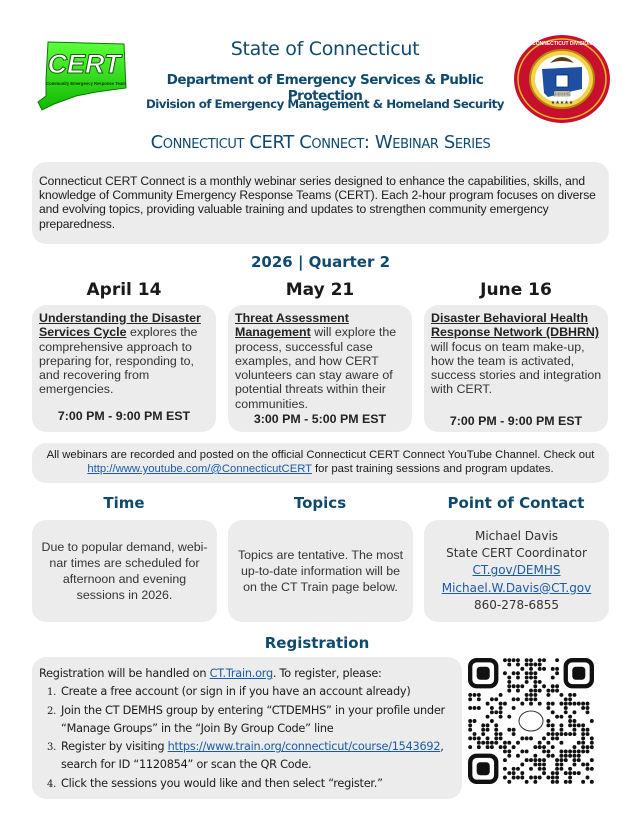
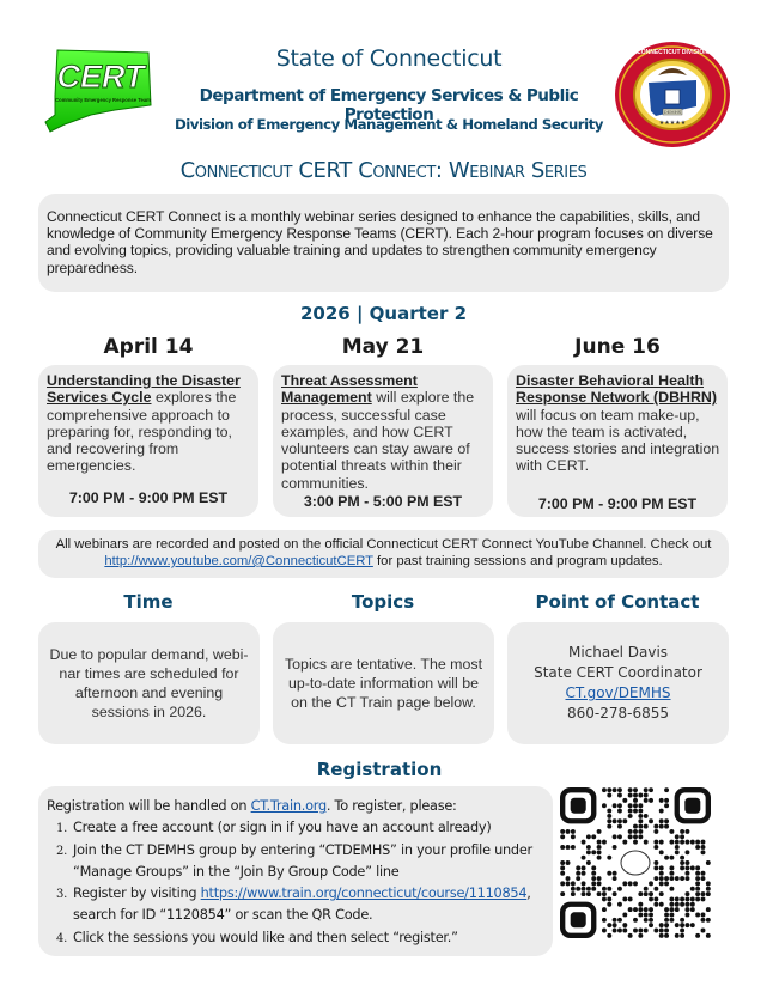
  CERT
  State of Connecticut
  Department of Emergency Services & Public Protection
  Division of Emergency Management & Homeland Security
  Connecticut CERT Connect: Webinar Series
  Connecticut CERT Connect is a monthly webinar series designed to enhance the capabilities, skills, and knowledge of Community Emergency Response Teams (CERT). Each 2-hour program focuses on diverse and evolving topics, providing valuable training and updates to strengthen community emergency preparedness.
  2026 | Quarter 2
  April 14
  May 21
  June 16
  Understanding the Disaster Services Cycle explores the comprehensive approach to preparing for, responding to, and recovering from emergencies.
  7:00 PM - 9:00 PM EST
  Threat Assessment Management will explore the process, successful case examples, and how CERT volunteers can stay aware of potential threats within their communities.
  3:00 PM - 5:00 PM EST
  Disaster Behavioral Health Response Network (DBHRN) will focus on team make-up, how the team is activated, success stories and integration with CERT.
  7:00 PM - 9:00 PM EST
  All webinars are recorded and posted on the official Connecticut CERT Connect YouTube Channel. Check out http://www.youtube.com/@ConnecticutCERT for past training sessions and program updates.
  Time
  Topics
  Point of Contact
  Due to popular demand, webi-nar times are scheduled for afternoon and evening sessions in 2026.
  Topics are tentative. The most up-to-date information will be on the CT Train page below.
  Michael Davis
  State CERT Coordinator
  CT.gov/DEMHS
- Michael.W.Davis@CT.gov
  860-278-6855
  Registration
  Registration will be handled on CT.Train.org. To register, please:
  Create a free account (or sign in if you have an account already)
  Join the CT DEMHS group by entering “CTDEMHS” in your profile under “Manage Groups” in the “Join By Group Code” line
- Register by visiting https://www.train.org/connecticut/course/1543692, search for ID “1120854” or scan the QR Code.
+ Register by visiting https://www.train.org/connecticut/course/1110854, search for ID “1120854” or scan the QR Code.
  Click the sessions you would like and then select “register.”
